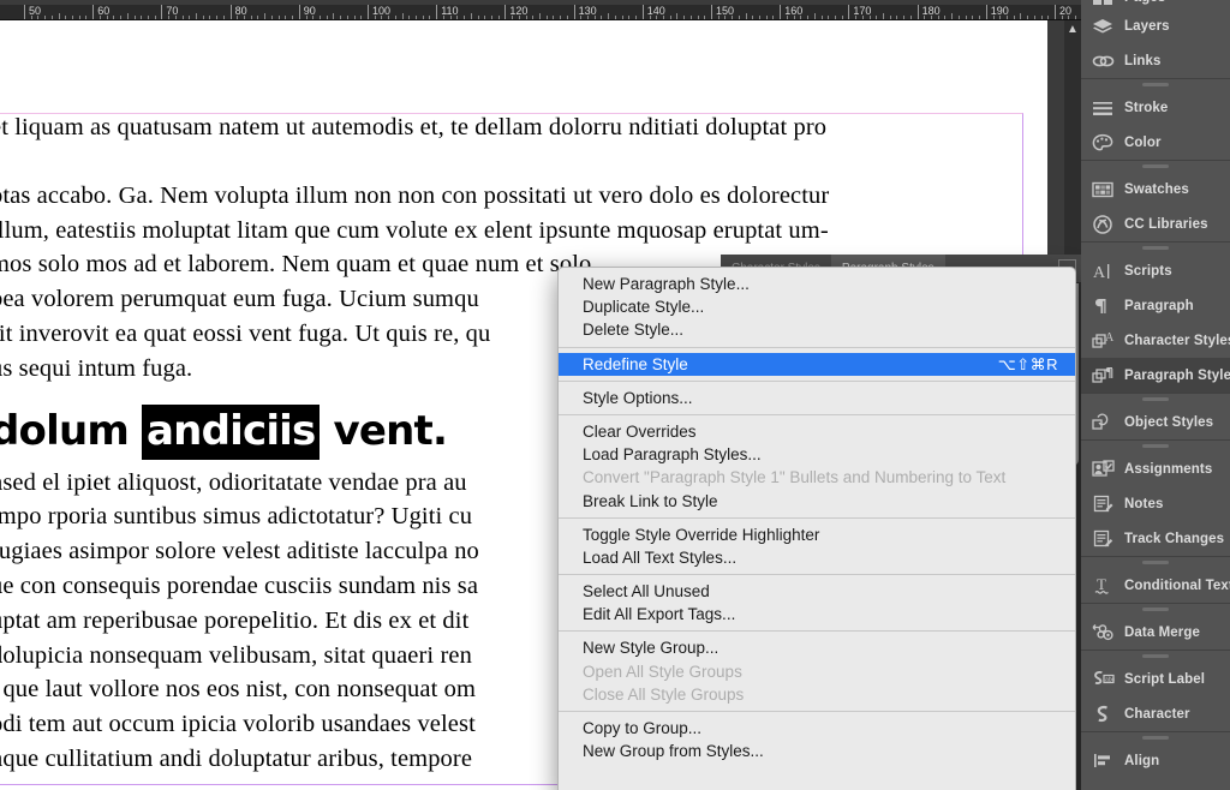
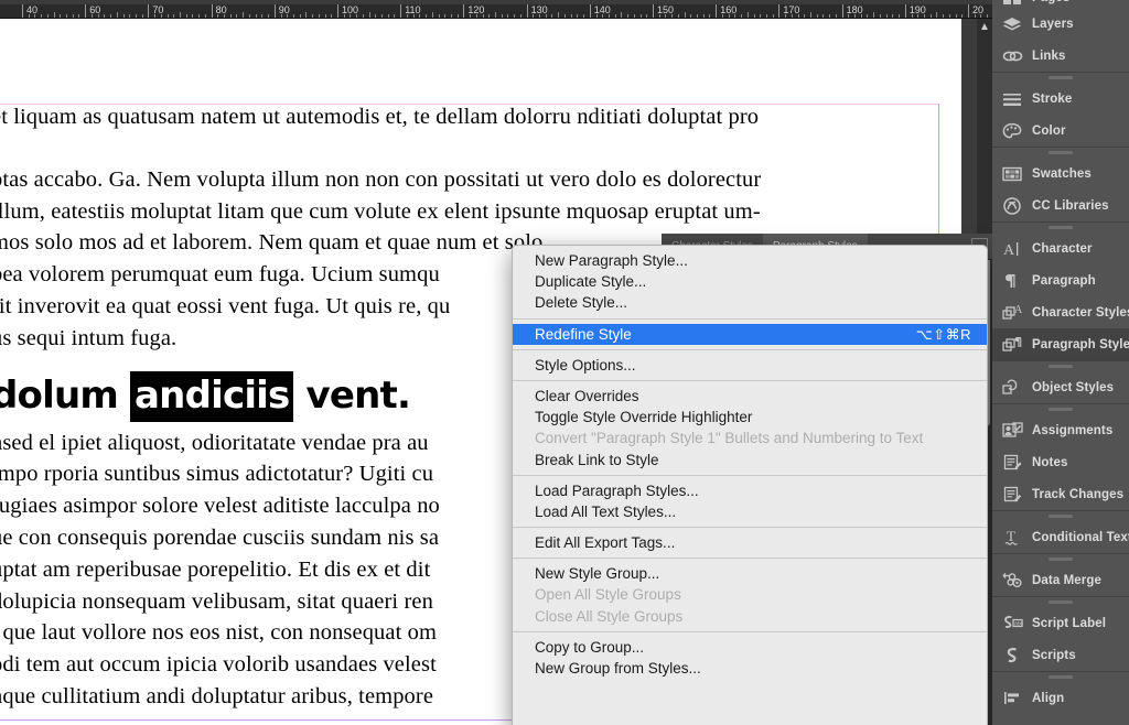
  t liquam as quatusam natem ut autemodis et, te dellam dolorru nditiati doluptat pro
  tas accabo. Ga. Nem volupta illum non non con possitati ut vero dolo es dolorectur
  llum, eatestiis moluptat litam que cum volute ex elent ipsunte mquosap eruptat um-
  mos solo mos ad et laborem. Nem quam et quae num et solo
  ea volorem perumquat eum fuga. Ucium sumqu
  it inverovit ea quat eossi vent fuga. Ut quis re, qu
  s sequi intum fuga.
  dolum andiciis vent.
  sed el ipiet aliquost, odioritatate vendae pra au
  mpo rporia suntibus simus adictotatur? Ugiti cu
  ugiaes asimpor solore velest aditiste lacculpa no
  e con consequis porendae cusciis sundam nis sa
  ptat am reperibusae porepelitio. Et dis ex et dit
  olupicia nonsequam velibusam, sitat quaeri ren
  que laut vollore nos eos nist, con nonsequat om
  di tem aut occum ipicia volorib usandaes velest
  que cullitatium andi doluptatur aribus, tempore
- 50
+ 40
  60
  70
  80
  90
  100
  110
  120
  130
  140
  150
  160
  170
  180
  190
  20
  ▲
  New Paragraph Style...
  Duplicate Style...
  Delete Style...
  Redefine Style
  ⌥⇧⌘R
  Style Options...
  Clear Overrides
- Load Paragraph Styles...
+ Toggle Style Override Highlighter
  Convert "Paragraph Style 1" Bullets and Numbering to Text
  Break Link to Style
- Toggle Style Override Highlighter
+ Load Paragraph Styles...
  Load All Text Styles...
- Select All Unused
  Edit All Export Tags...
  New Style Group...
  Open All Style Groups
  Close All Style Groups
  Copy to Group...
  New Group from Styles...
  Layers
  Links
  Stroke
  Color
  Swatches
  CC Libraries
  A
- Scripts
+ Character
  Paragraph
  A
  Character Style
  Paragraph Style
  Object Styles
  Assignments
  Notes
  Track Changes
  T
  Conditional Tex
  Data Merge
  Script Label
- Character
+ Scripts
  Align
